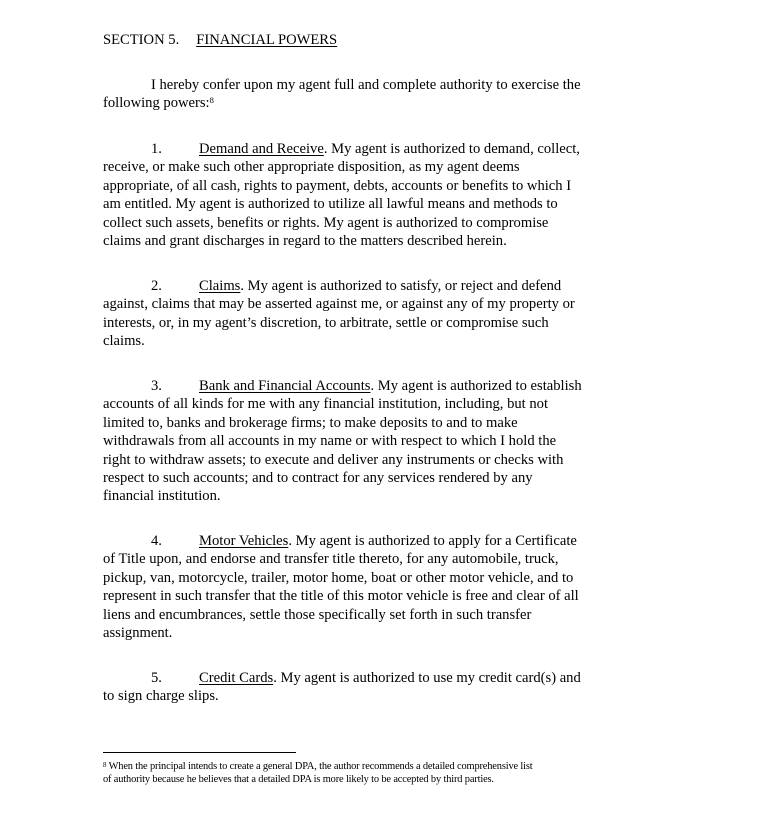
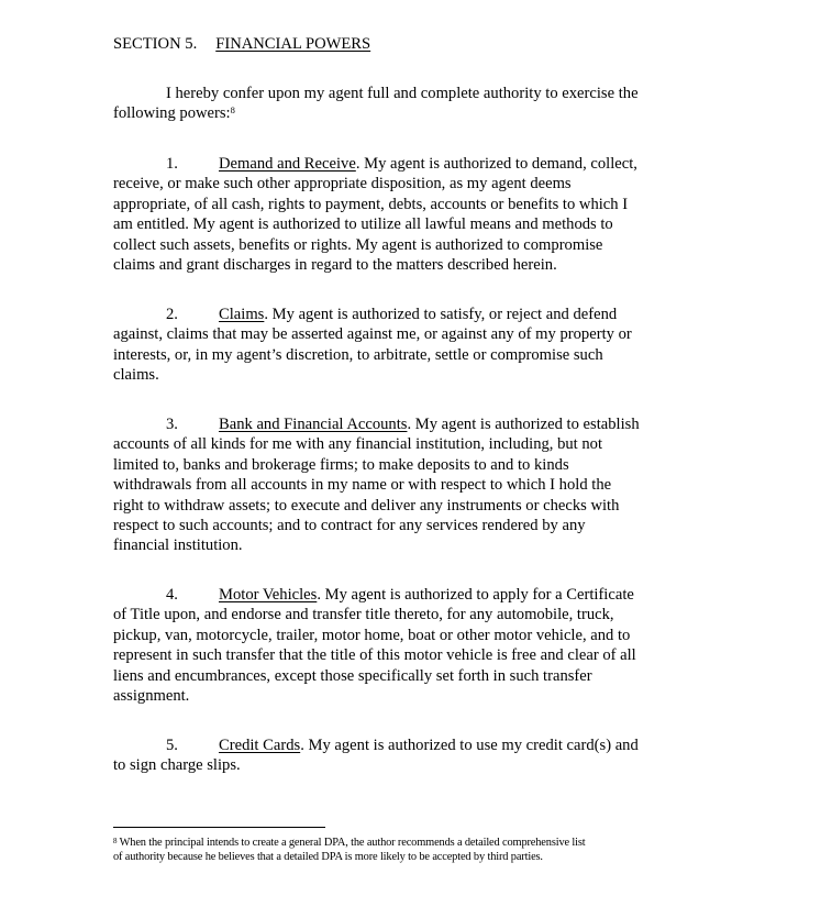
  SECTION 5. FINANCIAL POWERS
  I hereby confer upon my agent full and complete authority to exercise the
  following powers:8
  1. Demand and Receive. My agent is authorized to demand, collect,
  receive, or make such other appropriate disposition, as my agent deems
  appropriate, of all cash, rights to payment, debts, accounts or benefits to which I
  am entitled. My agent is authorized to utilize all lawful means and methods to
  collect such assets, benefits or rights. My agent is authorized to compromise
  claims and grant discharges in regard to the matters described herein.
  2. Claims. My agent is authorized to satisfy, or reject and defend
  against, claims that may be asserted against me, or against any of my property or
  interests, or, in my agent’s discretion, to arbitrate, settle or compromise such
  claims.
  3. Bank and Financial Accounts. My agent is authorized to establish
  accounts of all kinds for me with any financial institution, including, but not
- limited to, banks and brokerage firms; to make deposits to and to make
+ limited to, banks and brokerage firms; to make deposits to and to kinds
  withdrawals from all accounts in my name or with respect to which I hold the
  right to withdraw assets; to execute and deliver any instruments or checks with
  respect to such accounts; and to contract for any services rendered by any
  financial institution.
  4. Motor Vehicles. My agent is authorized to apply for a Certificate
  of Title upon, and endorse and transfer title thereto, for any automobile, truck,
  pickup, van, motorcycle, trailer, motor home, boat or other motor vehicle, and to
  represent in such transfer that the title of this motor vehicle is free and clear of all
- liens and encumbrances, settle those specifically set forth in such transfer
+ liens and encumbrances, except those specifically set forth in such transfer
  assignment.
  5. Credit Cards. My agent is authorized to use my credit card(s) and
  to sign charge slips.
  8 When the principal intends to create a general DPA, the author recommends a detailed comprehensive list
  of authority because he believes that a detailed DPA is more likely to be accepted by third parties.
